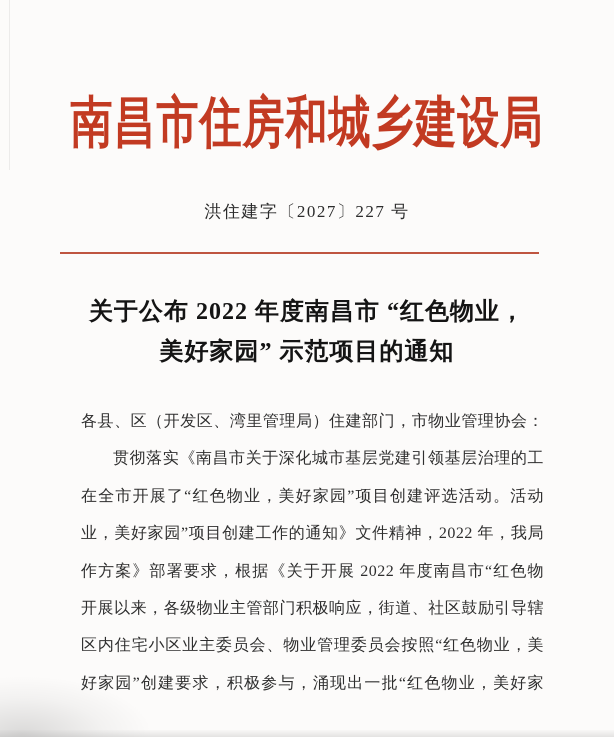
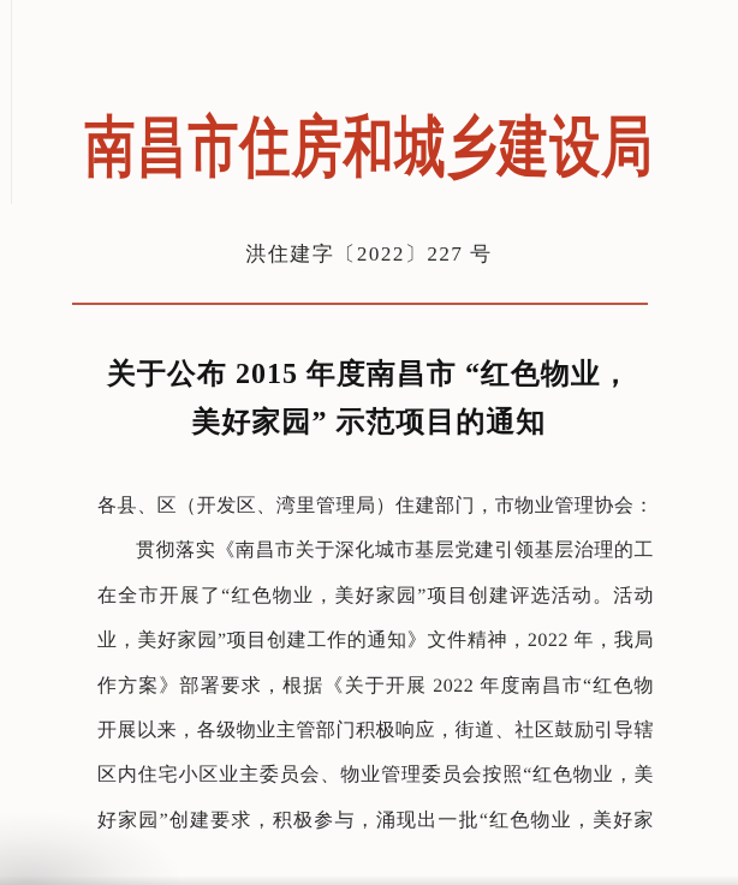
  南昌市住房和城乡建设局
- 洪住建字〔2027〕227 号
+ 洪住建字〔2022〕227 号
- 关于公布 2022 年度南昌市 “红色物业，
+ 关于公布 2015 年度南昌市 “红色物业，
  美好家园” 示范项目的通知
  各县、区（开发区、湾里管理局）住建部门，市物业管理协会：
  贯彻落实《南昌市关于深化城市基层党建引领基层治理的工
  在全市开展了“红色物业，美好家园”项目创建评选活动。活动
  业，美好家园”项目创建工作的通知》文件精神，2022 年，我局
  作方案》部署要求，根据《关于开展 2022 年度南昌市“红色物
  开展以来，各级物业主管部门积极响应，街道、社区鼓励引导辖
  区内住宅小区业主委员会、物业管理委员会按照“红色物业，美
  建要求，积极参与，涌现出一批“红色物业，美好家
